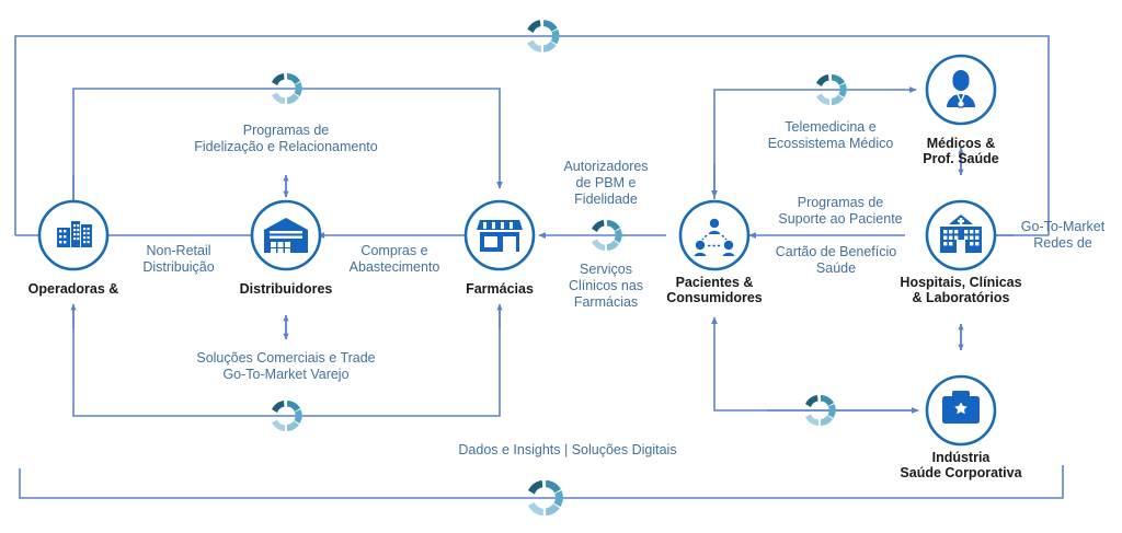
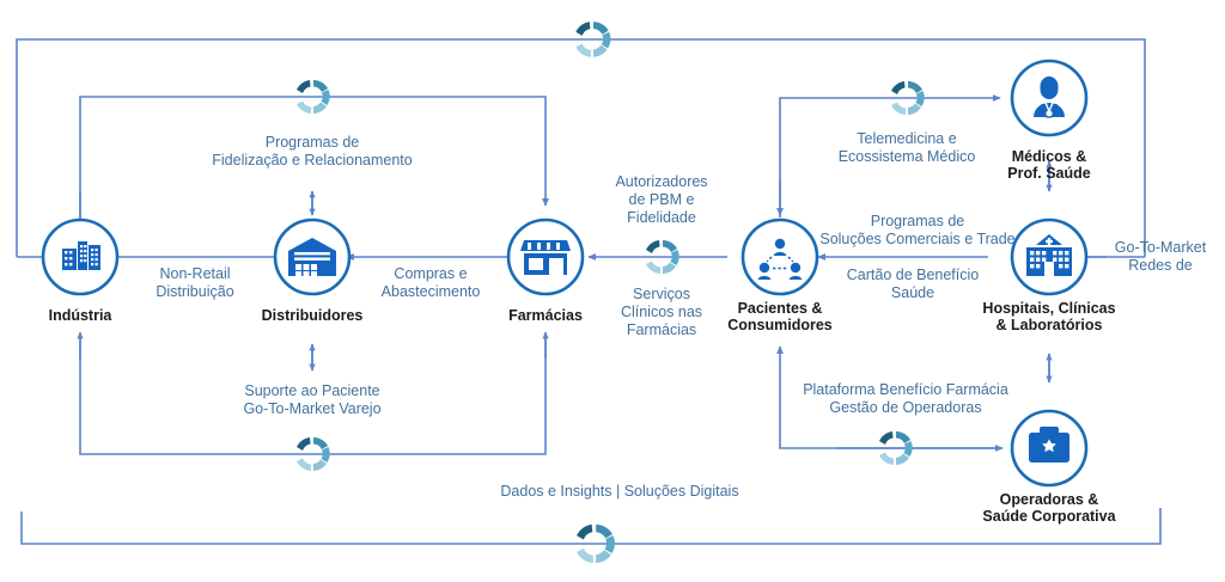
- Operadoras &
+ Indústria
  Distribuidores
  Farmácias
  Pacientes &
  Consumidores
  Médicos &
  Prof. Saúde
  Hospitais, Clínicas
  & Laboratórios
- Indústria
+ Operadoras &
  Saúde Corporativa
  Programas de
  Fidelização e Relacionamento
  Non-Retail
  Distribuição
  Compras e
  Abastecimento
  Autorizadores
  de PBM e
  Fidelidade
  Serviços
  Clínicos nas
  Farmácias
  Telemedicina e
  Ecossistema Médico
  Programas de
- Suporte ao Paciente
+ Soluções Comerciais e Trade
  Cartão de Benefício
  Saúde
  Go-To-Market
  Redes de
- Soluções Comerciais e Trade
+ Suporte ao Paciente
  Go-To-Market Varejo
+ Plataforma Benefício Farmácia
+ Gestão de Operadoras
  Dados e Insights | Soluções Digitais
